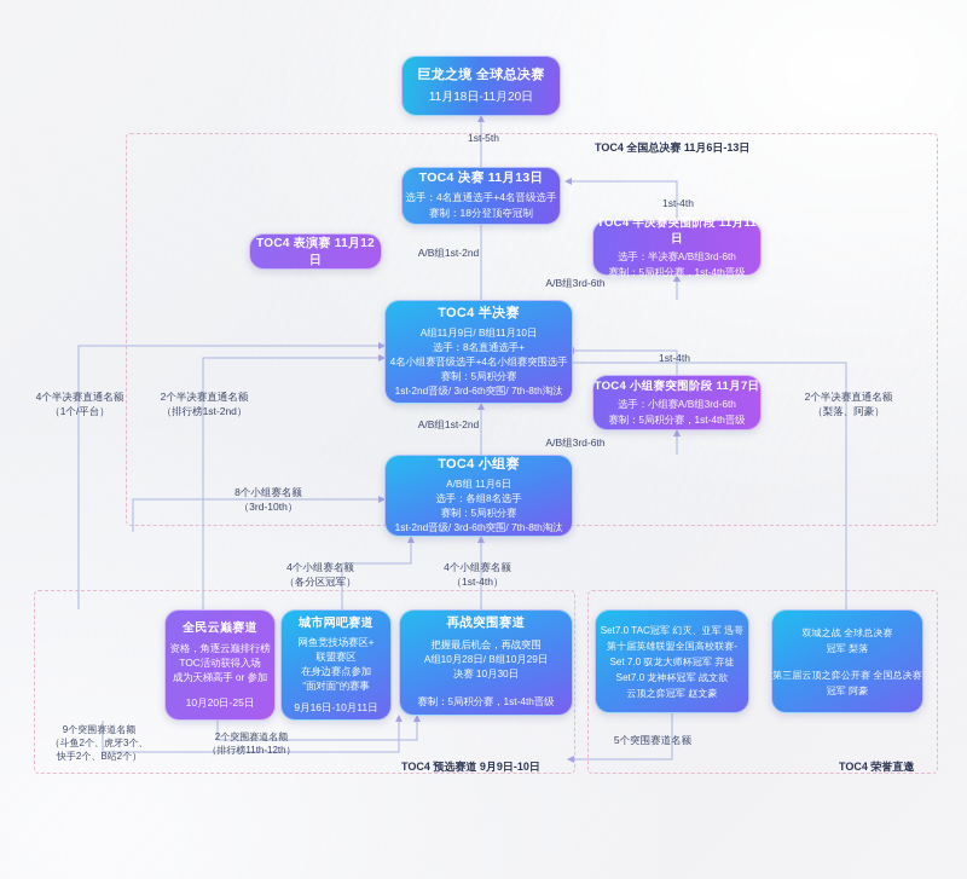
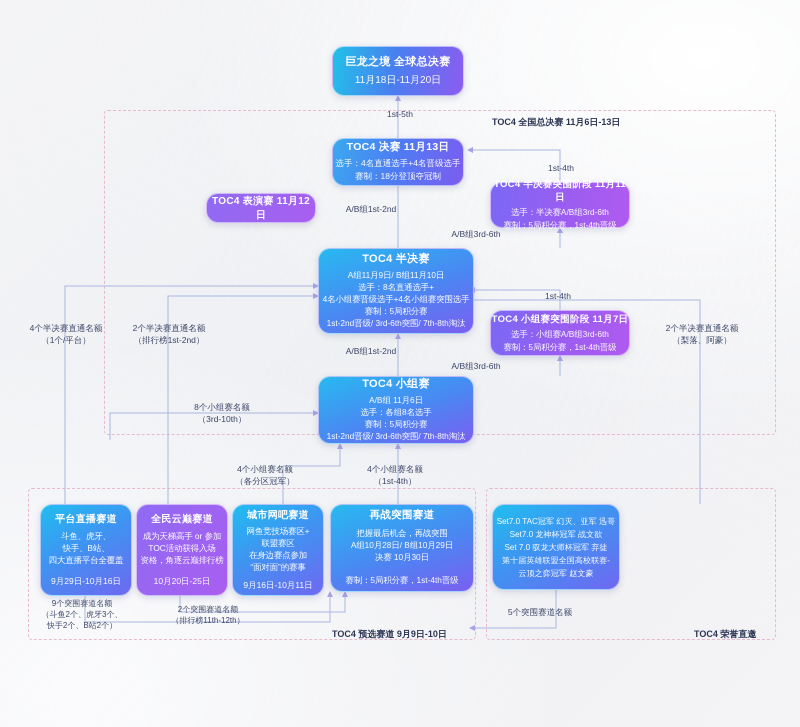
  巨龙之境 全球总决赛
  11月18日-11月20日
  TOC4 决赛 11月13日
  选手：4名直通选手+4名晋级选手
  赛制：18分登顶夺冠制
  TOC4 表演赛 11月12日
  TOC4 半决赛突围阶段 11月11日
  选手：半决赛A/B组3rd-6th
  赛制：5局积分赛，1st-4th晋级
  TOC4 半决赛
  A组11月9日/ B组11月10日
  选手：8名直通选手+
  4名小组赛晋级选手+4名小组赛突围选手
  赛制：5局积分赛
  1st-2nd晋级/ 3rd-6th突围/ 7th-8th淘汰
  TOC4 小组赛突围阶段 11月7日
  选手：小组赛A/B组3rd-6th
  赛制：5局积分赛，1st-4th晋级
  TOC4 小组赛
  A/B组 11月6日
  选手：各组8名选手
  赛制：5局积分赛
  1st-2nd晋级/ 3rd-6th突围/ 7th-8th淘汰
+ 平台直播赛道
+ 斗鱼、虎牙、
+ 快手、B站、
+ 四大直播平台全覆盖
+ 9月29日-10月16日
  全民云巅赛道
- 资格，角逐云巅排行榜
+ 成为天梯高手 or 参加
  TOC活动获得入场
- 成为天梯高手 or 参加
+ 资格，角逐云巅排行榜
  10月20日-25日
  城市网吧赛道
  网鱼竞技场赛区+
  联盟赛区
  在身边赛点参加
  “面对面”的赛事
  9月16日-10月11日
  再战突围赛道
  把握最后机会，再战突围
  A组10月28日/ B组10月29日
  决赛 10月30日
  赛制：5局积分赛，1st-4th晋级
  Set7.0 TAC冠军 幻灭、亚军 迅哥
- 第十届英雄联盟全国高校联赛-
+ Set7.0 龙神杯冠军 战文欲
  Set 7.0 驭龙大师杯冠军 弃徒
- Set7.0 龙神杯冠军 战文欲
+ 第十届英雄联盟全国高校联赛-
  云顶之弈冠军 赵文豪
- 双城之战 全球总决赛
- 冠军 梨落
- 第三届云顶之弈公开赛 全国总决赛
- 冠军 阿豪
  1st-5th
  1st-4th
  A/B组1st-2nd
  A/B组3rd-6th
  1st-4th
  A/B组1st-2nd
  A/B组3rd-6th
  4个半决赛直通名额
  （1个/平台）
  2个半决赛直通名额
  （排行榜1st-2nd）
  2个半决赛直通名额
  （梨落、阿豪）
  8个小组赛名额
  （3rd-10th）
  4个小组赛名额
  （各分区冠军）
  4个小组赛名额
  （1st-4th）
  9个突围赛道名额
  （斗鱼2个、虎牙3个、
  快手2个、B站2个）
  2个突围赛道名额
  （排行榜11th-12th）
  5个突围赛道名额
  TOC4 全国总决赛 11月6日-13日
  TOC4 预选赛道 9月9日-10日
  TOC4 荣誉直邀
